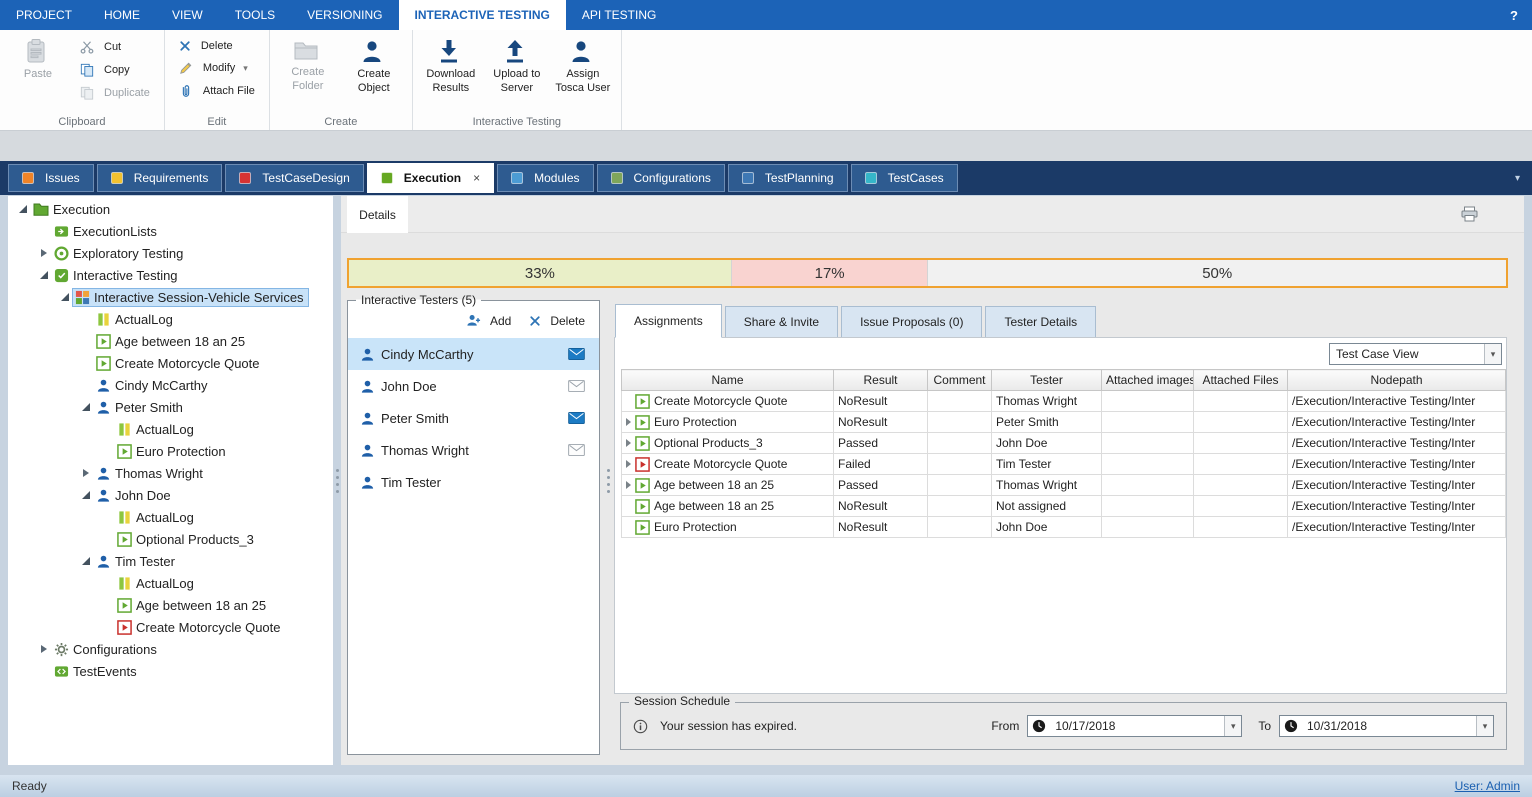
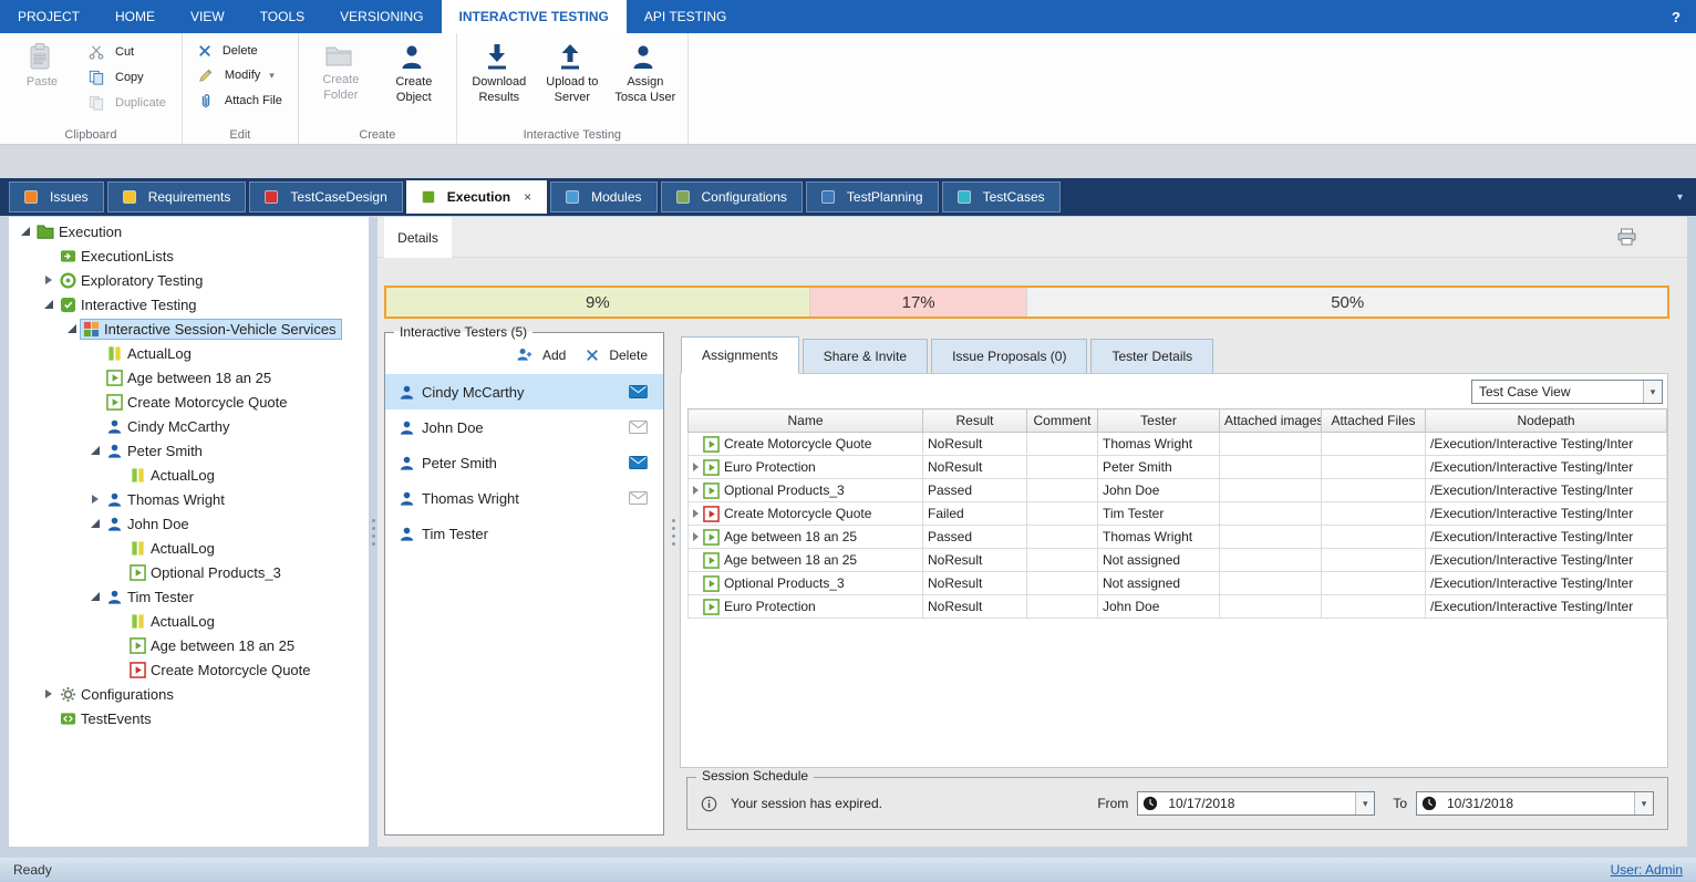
  PROJECT
  HOME
  VIEW
  TOOLS
  VERSIONING
  INTERACTIVE TESTING
  API TESTING
  ?
  Paste
  Cut
  Copy
  Duplicate
  Clipboard
  Delete
  Modify
  ▾
  Attach File
  Edit
  Create
  Folder
  Create
  Object
  Create
  Download
  Results
  Upload to
  Server
  Assign
  Tosca User
  Interactive Testing
  Issues
  Requirements
  TestCaseDesign
  Execution
  ×
  Modules
  Configurations
  TestPlanning
  TestCases
  ▾
  Execution
  ExecutionLists
  Exploratory Testing
  Interactive Testing
  Interactive Session-Vehicle Services
  ActualLog
  Age between 18 an 25
  Create Motorcycle Quote
  Cindy McCarthy
  Peter Smith
  ActualLog
- Euro Protection
  Thomas Wright
  John Doe
  ActualLog
  Optional Products_3
  Tim Tester
  ActualLog
  Age between 18 an 25
  Create Motorcycle Quote
  Configurations
  TestEvents
  Details
- 33%
+ 9%
  17%
  50%
  Interactive Testers (5)
  Add
  Delete
  Cindy McCarthy
  John Doe
  Peter Smith
  Thomas Wright
  Tim Tester
  Assignments
  Share & Invite
  Issue Proposals (0)
  Tester Details
  Test Case View
  ▾
  Name	Result	Comment	Tester	Attached images	Attached Files	Nodepath
  Create Motorcycle Quote	NoResult		Thomas Wright			/Execution/Interactive Testing/Inter
  Euro Protection	NoResult		Peter Smith			/Execution/Interactive Testing/Inter
  Optional Products_3	Passed		John Doe			/Execution/Interactive Testing/Inter
  Create Motorcycle Quote	Failed		Tim Tester			/Execution/Interactive Testing/Inter
  Age between 18 an 25	Passed		Thomas Wright			/Execution/Interactive Testing/Inter
  Age between 18 an 25	NoResult		Not assigned			/Execution/Interactive Testing/Inter
+ Optional Products_3	NoResult		Not assigned			/Execution/Interactive Testing/Inter
  Euro Protection	NoResult		John Doe			/Execution/Interactive Testing/Inter
  Session Schedule
  Your session has expired.
  From
  10/17/2018
  ▾
  To
  10/31/2018
  ▾
  Ready
  User: Admin
